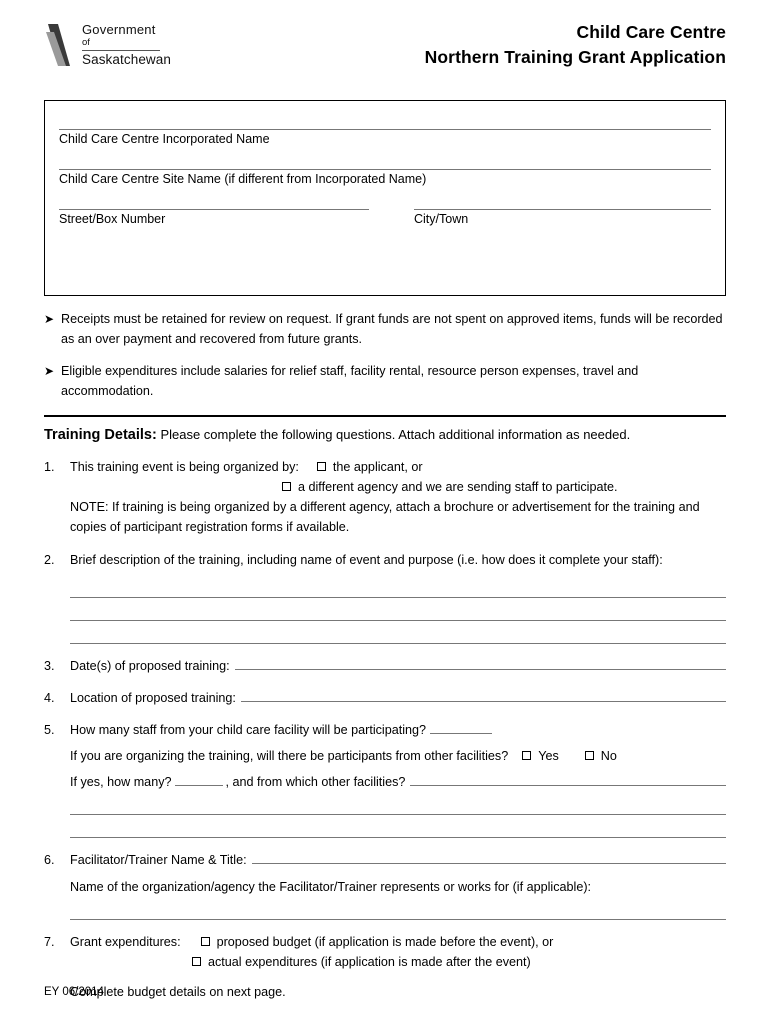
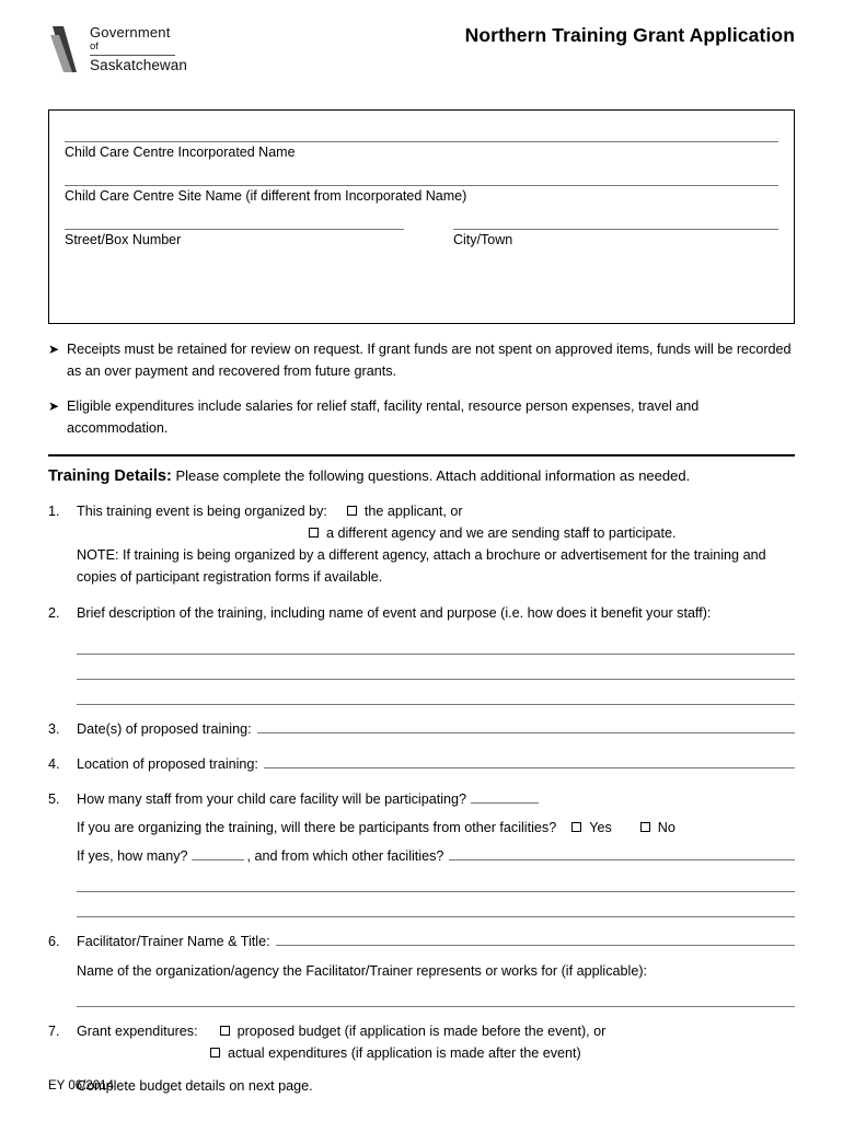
  Government
  of
  Saskatchewan
- Child Care Centre
  Northern Training Grant Application
  Child Care Centre Incorporated Name
  Child Care Centre Site Name (if different from Incorporated Name)
  Street/Box Number
  City/Town
  ➤
  Receipts must be retained for review on request. If grant funds are not spent on approved items, funds will be recorded as an over payment and recovered from future grants.
  ➤
  Eligible expenditures include salaries for relief staff, facility rental, resource person expenses, travel and accommodation.
  Training Details: Please complete the following questions. Attach additional information as needed.
  1.
  This training event is being organized by:
  the applicant, or
  a different agency and we are sending staff to participate.
  NOTE: If training is being organized by a different agency, attach a brochure or advertisement for the training and copies of participant registration forms if available.
  2.
- Brief description of the training, including name of event and purpose (i.e. how does it complete your staff):
+ Brief description of the training, including name of event and purpose (i.e. how does it benefit your staff):
  3.
  Date(s) of proposed training:
  4.
  Location of proposed training:
  5.
  How many staff from your child care facility will be participating?
  If you are organizing the training, will there be participants from other facilities?
  Yes
  No
  If yes, how many?
  , and from which other facilities?
  6.
  Facilitator/Trainer Name & Title:
  Name of the organization/agency the Facilitator/Trainer represents or works for (if applicable):
  7.
  Grant expenditures:
  proposed budget (if application is made before the event), or
  actual expenditures (if application is made after the event)
  Complete budget details on next page.
  EY 06/2014
